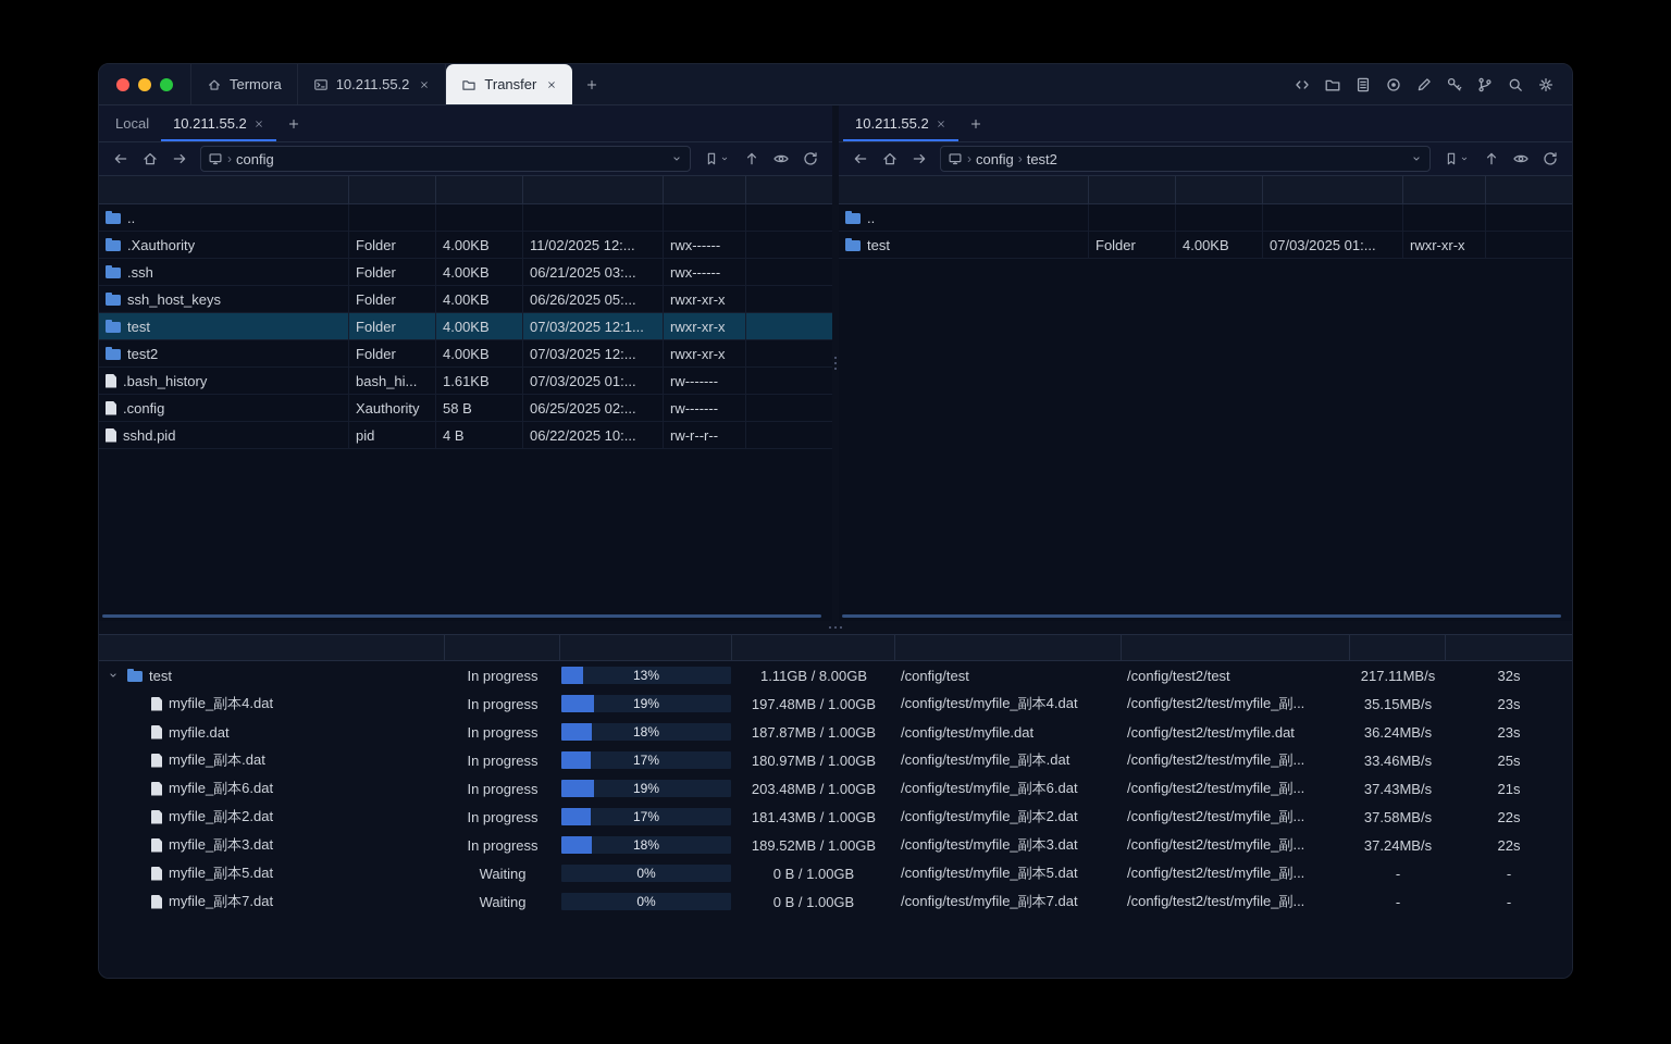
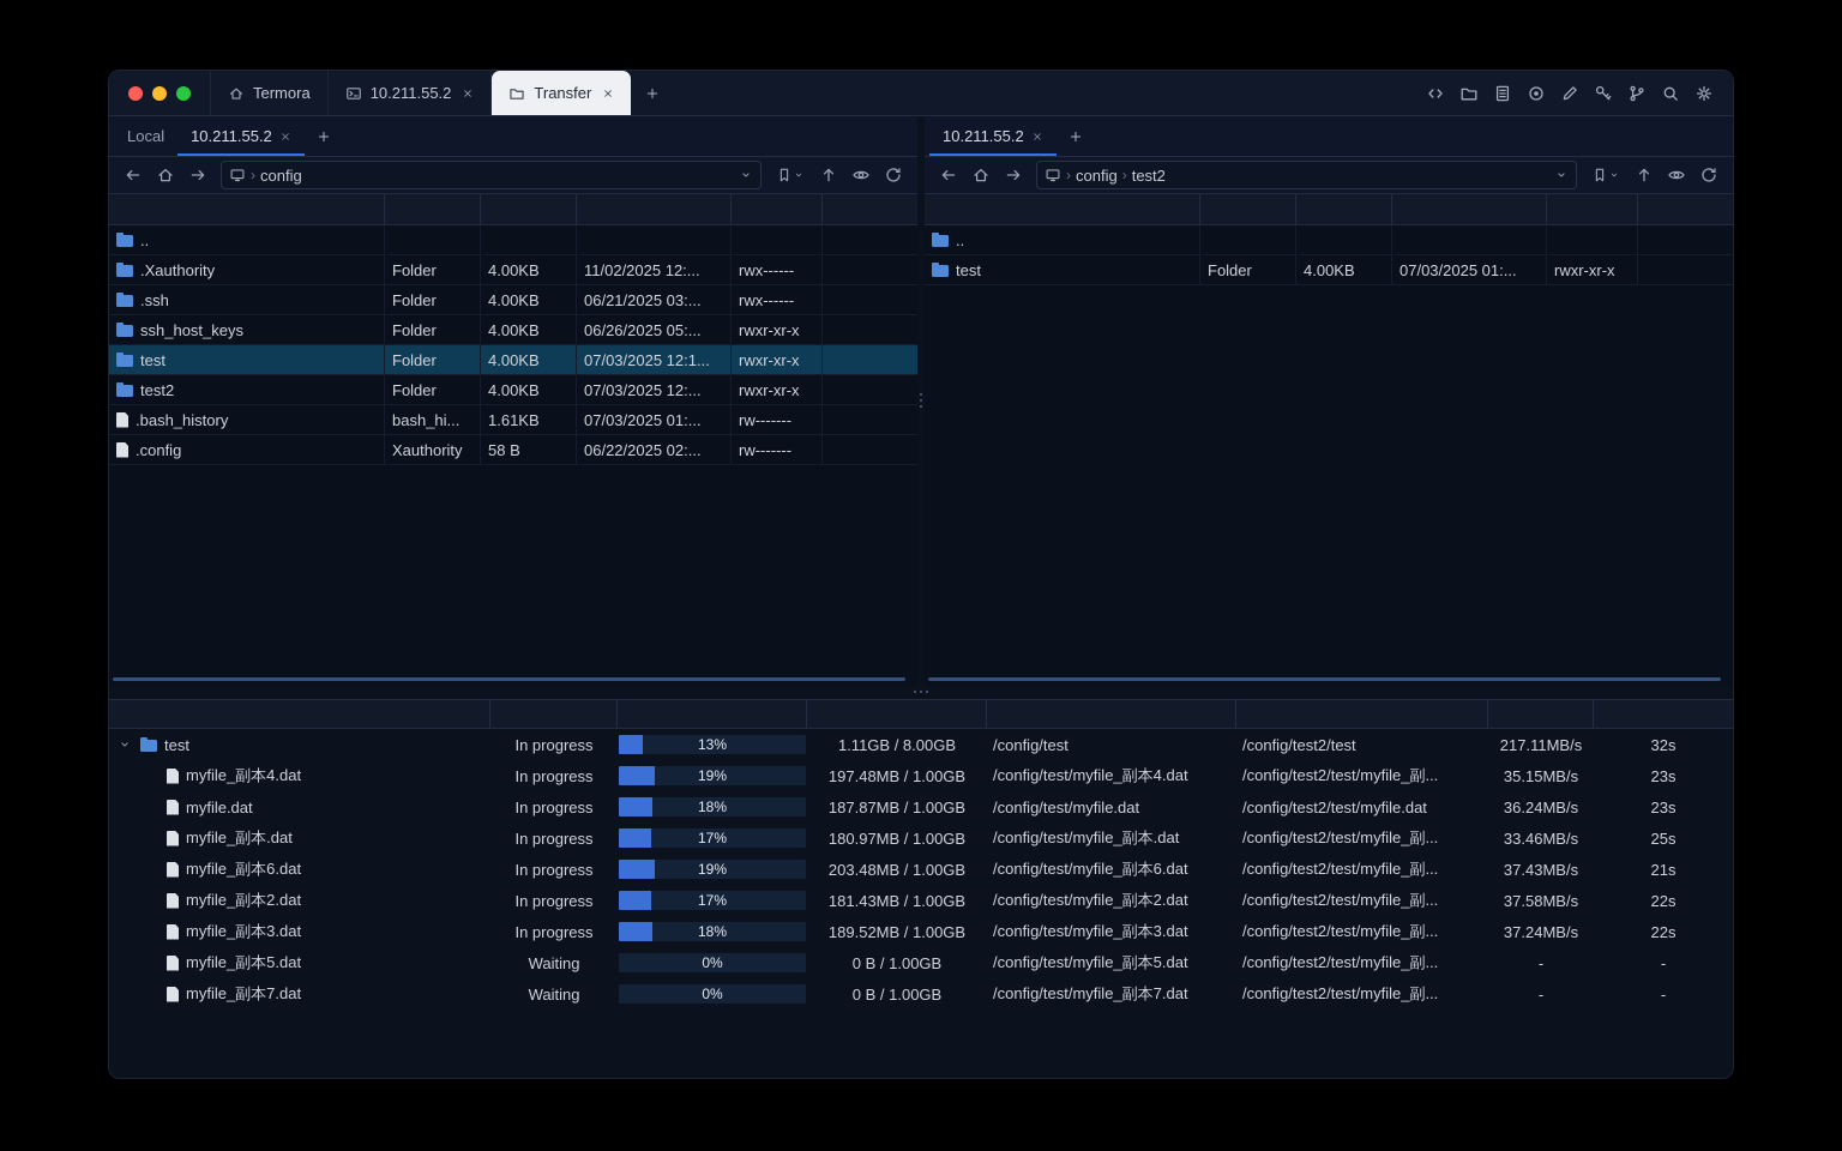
  Termora
  10.211.55.2
  Transfer
  Local
  10.211.55.2
  ›
  config
  ..
  .Xauthority
  Folder
  4.00KB
  11/02/2025 12:...
  rwx------
  .ssh
  Folder
  4.00KB
  06/21/2025 03:...
  rwx------
  ssh_host_keys
  Folder
  4.00KB
  06/26/2025 05:...
  rwxr-xr-x
  test
  Folder
  4.00KB
  07/03/2025 12:1...
  rwxr-xr-x
  test2
  Folder
  4.00KB
  07/03/2025 12:...
  rwxr-xr-x
  .bash_history
  bash_hi...
  1.61KB
  07/03/2025 01:...
  rw-------
  .config
  Xauthority
  58 B
- 06/25/2025 02:...
+ 06/22/2025 02:...
  rw-------
- sshd.pid
- pid
- 4 B
- 06/22/2025 10:...
- rw-r--r--
  10.211.55.2
  ›
  config
  ›
  test2
  ..
  test
  Folder
  4.00KB
  07/03/2025 01:...
  rwxr-xr-x
  test
  In progress
  13%
  1.11GB / 8.00GB
  /config/test
  /config/test2/test
  217.11MB/s
  32s
  myfile_副本4.dat
  In progress
  19%
  197.48MB / 1.00GB
  /config/test/myfile_副本4.dat
  /config/test2/test/myfile_副...
  35.15MB/s
  23s
  myfile.dat
  In progress
  18%
  187.87MB / 1.00GB
  /config/test/myfile.dat
  /config/test2/test/myfile.dat
  36.24MB/s
  23s
  myfile_副本.dat
  In progress
  17%
  180.97MB / 1.00GB
  /config/test/myfile_副本.dat
  /config/test2/test/myfile_副...
  33.46MB/s
  25s
  myfile_副本6.dat
  In progress
  19%
  203.48MB / 1.00GB
  /config/test/myfile_副本6.dat
  /config/test2/test/myfile_副...
  37.43MB/s
  21s
  myfile_副本2.dat
  In progress
  17%
  181.43MB / 1.00GB
  /config/test/myfile_副本2.dat
  /config/test2/test/myfile_副...
  37.58MB/s
  22s
  myfile_副本3.dat
  In progress
  18%
  189.52MB / 1.00GB
  /config/test/myfile_副本3.dat
  /config/test2/test/myfile_副...
  37.24MB/s
  22s
  myfile_副本5.dat
  Waiting
  0%
  0 B / 1.00GB
  /config/test/myfile_副本5.dat
  /config/test2/test/myfile_副...
  -
  -
  myfile_副本7.dat
  Waiting
  0%
  0 B / 1.00GB
  /config/test/myfile_副本7.dat
  /config/test2/test/myfile_副...
  -
  -
